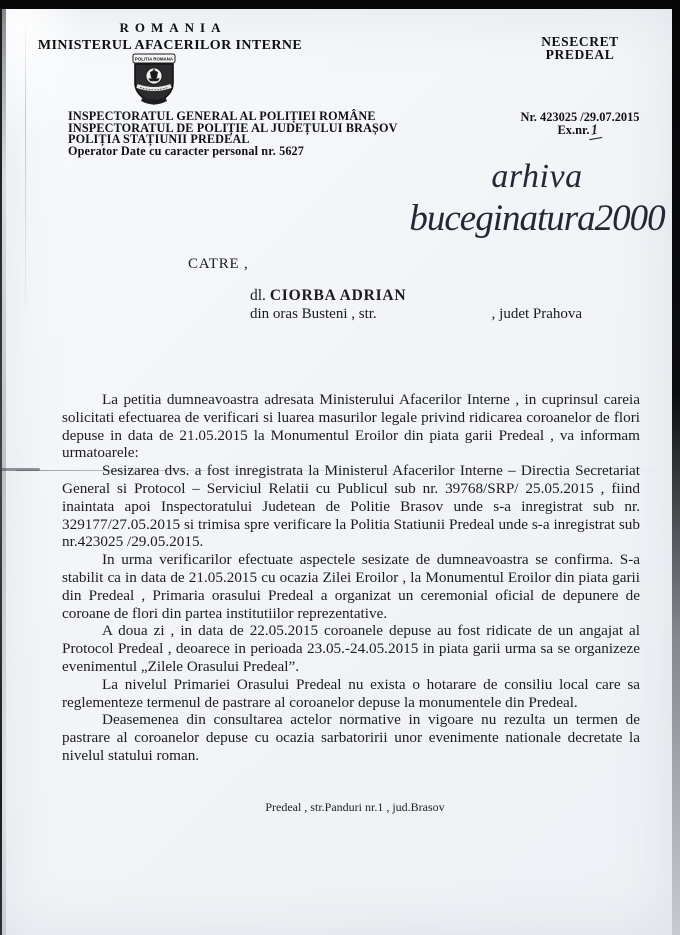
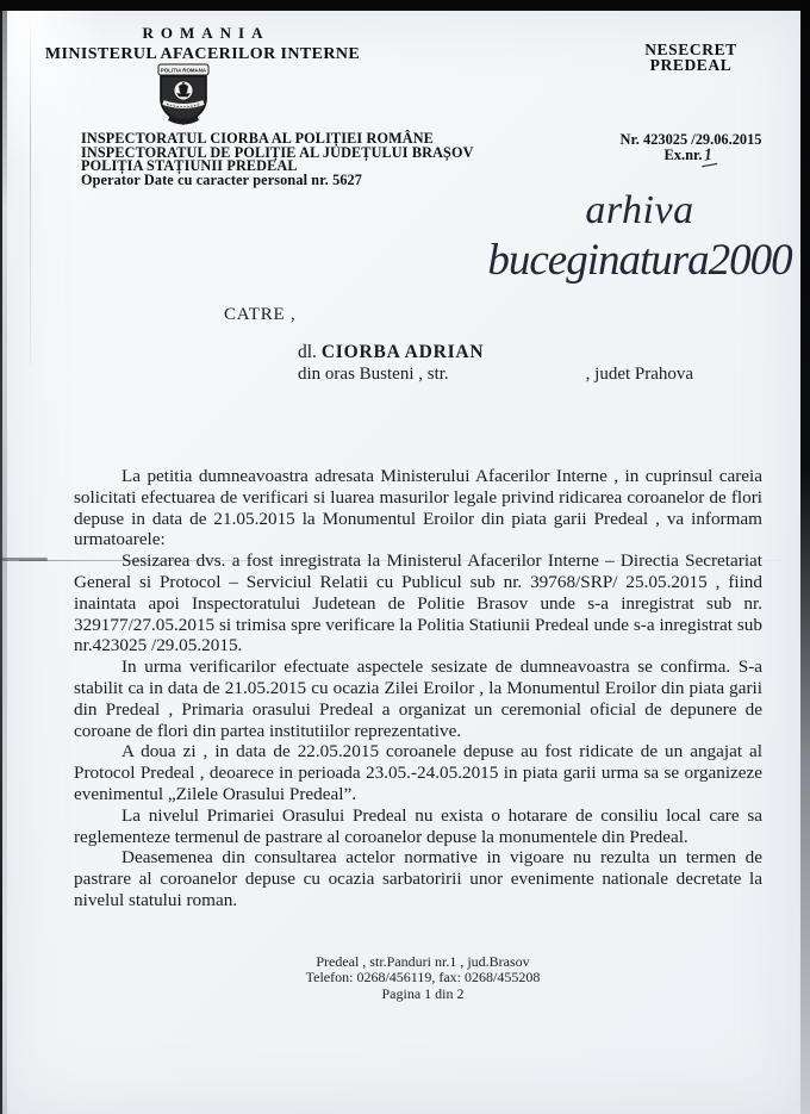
  ROMANIA
  MINISTERUL AFACERILOR INTERNE
  NESECRET
  PREDEAL
- INSPECTORATUL GENERAL AL POLIȚIEI ROMÂNE
+ INSPECTORATUL CIORBA AL POLIȚIEI ROMÂNE
  INSPECTORATUL DE POLIȚIE AL JUDEȚULUI BRAȘOV
  POLIȚIA STAȚIUNII PREDEAL
  Operator Date cu caracter personal nr. 5627
- Nr. 423025 /29.07.2015
+ Nr. 423025 /29.06.2015
  arhiva
  buceginatura2000
  CATRE ,
  dl. CIORBA ADRIAN
  din oras Busteni , str. , judet Prahova
  La petitia dumneavoastra adresata Ministerului Afacerilor Interne , in cuprinsul careia solicitati efectuarea de verificari si luarea masurilor legale privind ridicarea coroanelor de flori depuse in data de 21.05.2015 la Monumentul Eroilor din piata garii Predeal , va informam urmatoarele:
  Sesizarea dvs. a fost inregistrata la Ministerul Afacerilor Interne – Directia Secretariat General si Protocol – Serviciul Relatii cu Publicul sub nr. 39768/SRP/ 25.05.2015 , fiind inaintata apoi Inspectoratului Judetean de Politie Brasov unde s-a inregistrat sub nr. 329177/27.05.2015 si trimisa spre verificare la Politia Statiunii Predeal unde s-a inregistrat sub nr.423025 /29.05.2015.
  In urma verificarilor efectuate aspectele sesizate de dumneavoastra se confirma. S-a stabilit ca in data de 21.05.2015 cu ocazia Zilei Eroilor , la Monumentul Eroilor din piata garii din Predeal , Primaria orasului Predeal a organizat un ceremonial oficial de depunere de coroane de flori din partea institutiilor reprezentative.
  A doua zi , in data de 22.05.2015 coroanele depuse au fost ridicate de un angajat al Protocol Predeal , deoarece in perioada 23.05.-24.05.2015 in piata garii urma sa se organizeze evenimentul „Zilele Orasului Predeal”.
  La nivelul Primariei Orasului Predeal nu exista o hotarare de consiliu local care sa reglementeze termenul de pastrare al coroanelor depuse la monumentele din Predeal.
  Deasemenea din consultarea actelor normative in vigoare nu rezulta un termen de pastrare al coroanelor depuse cu ocazia sarbatoririi unor evenimente nationale decretate la nivelul statului roman.
  Predeal , str.Panduri nr.1 , jud.Brasov
+ Telefon: 0268/456119, fax: 0268/455208
+ Pagina 1 din 2
